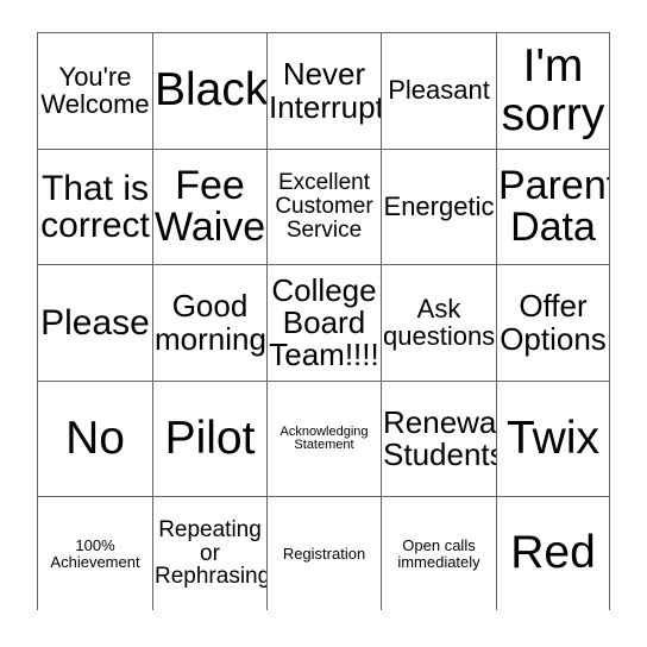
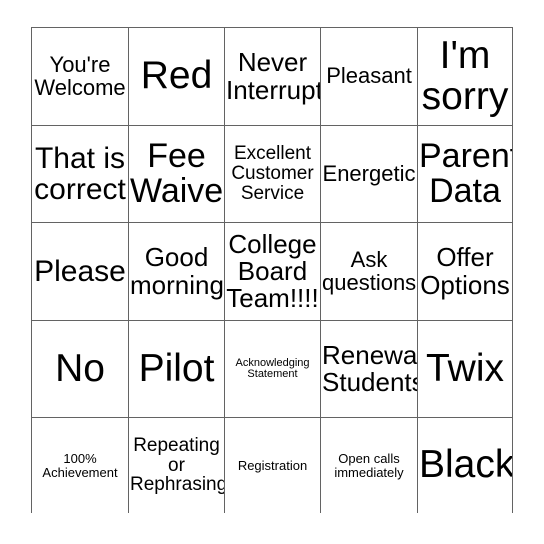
  You're
  Welcome
- Black
+ Red
  Never
  Interrupt
  Pleasant
  I'm
  sorry
  That is
  correct
  Fee
  Waive
  Excellent
  Customer
  Service
  Energetic
  Paren
  Data
  Please
  Good
  morning
  College
  Board
  Team!!!!
  Ask
  questions
  Offer
  Options
  No
  Pilot
  Acknowledging
  Statement
  Renewa
  Student
  Twix
  100%
  Achievement
  Repeating
  or
  Rephrasing
  Registration
  Open calls
  immediately
- Red
+ Black
